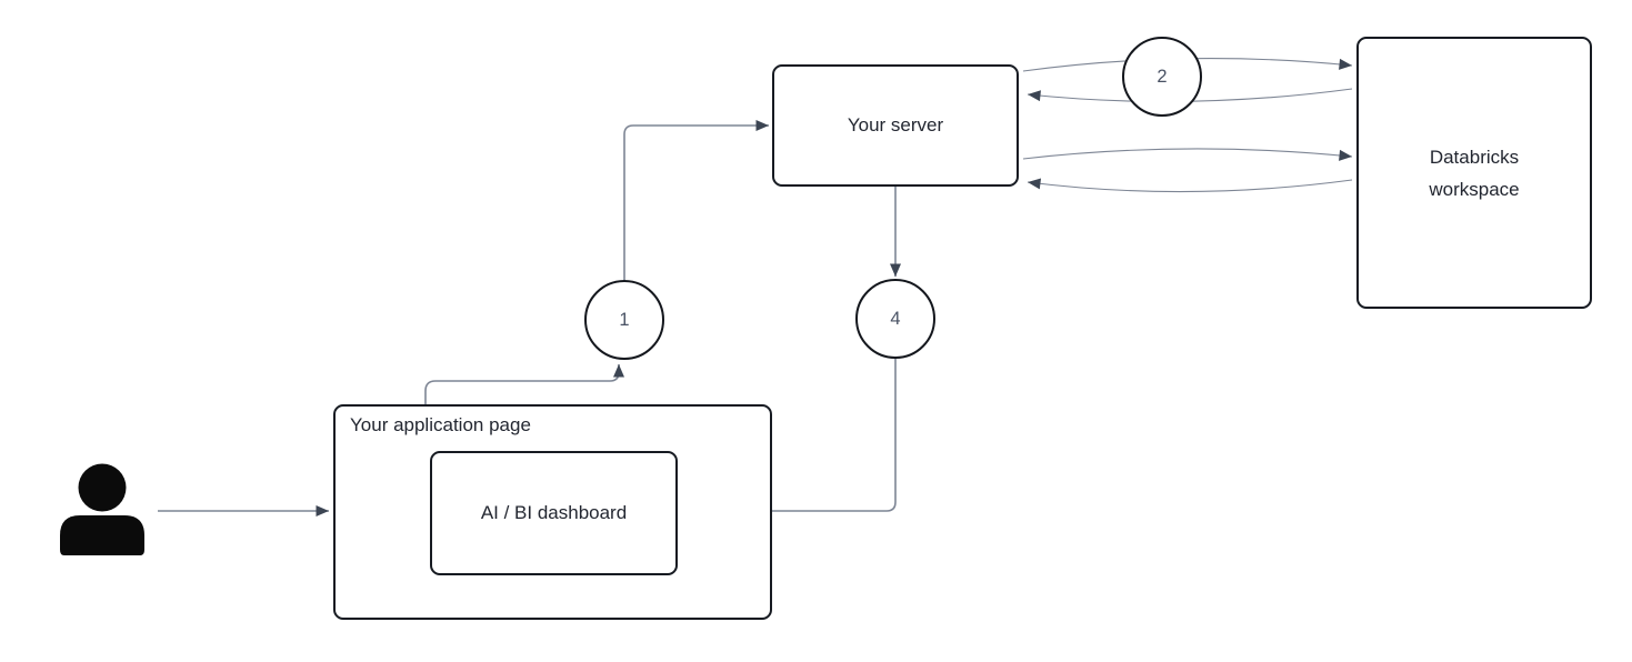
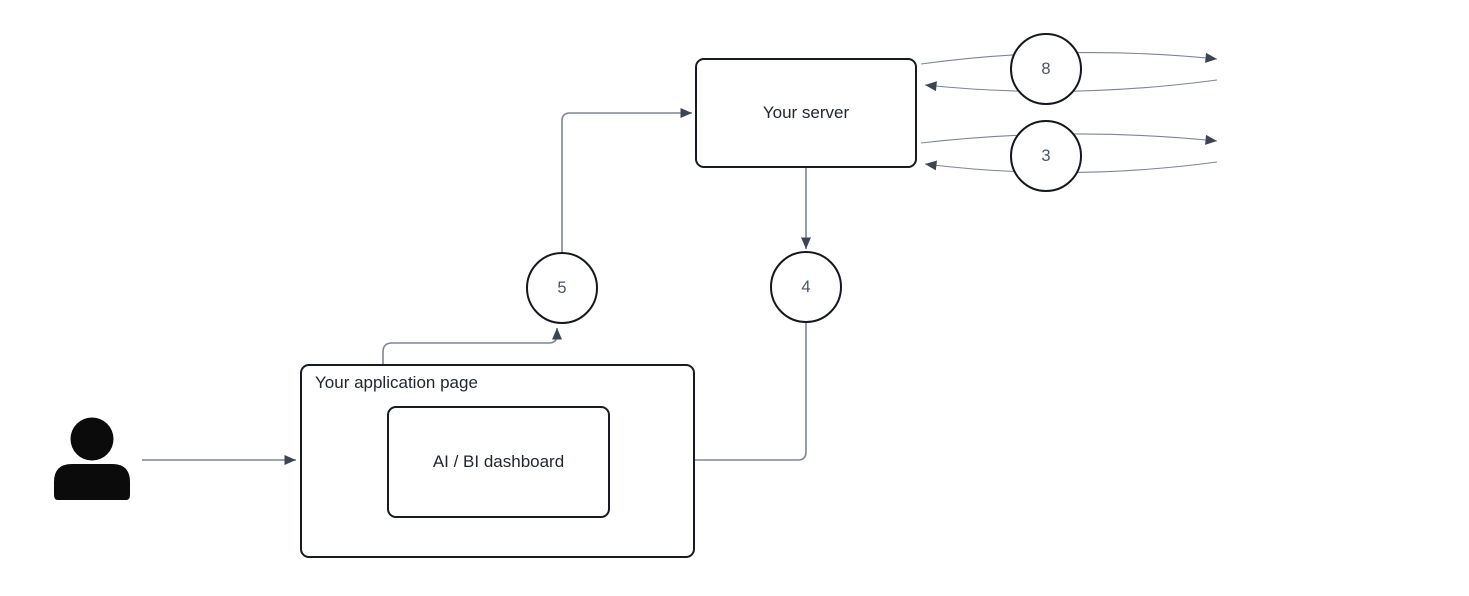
  Your application page
  AI / BI dashboard
  Your server
- Databricks
- workspace
- 1
+ 5
- 2
+ 8
+ 3
  4
